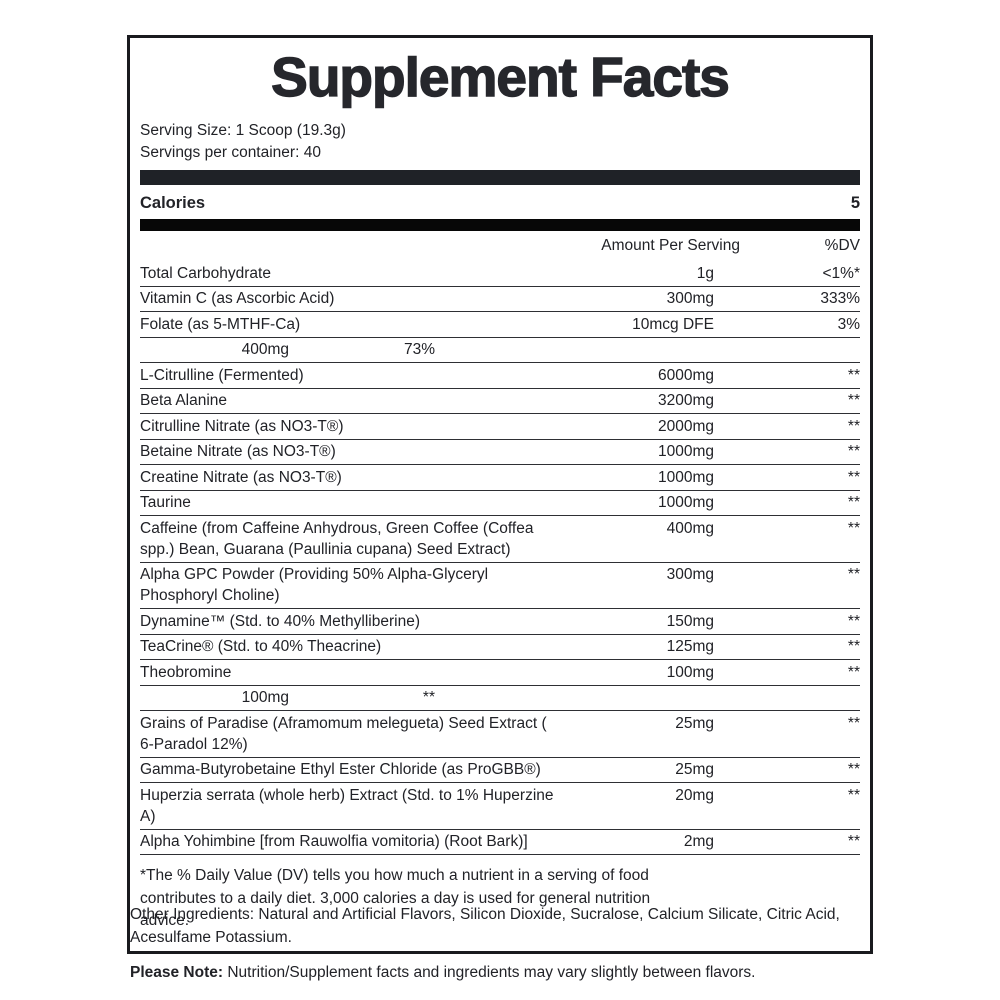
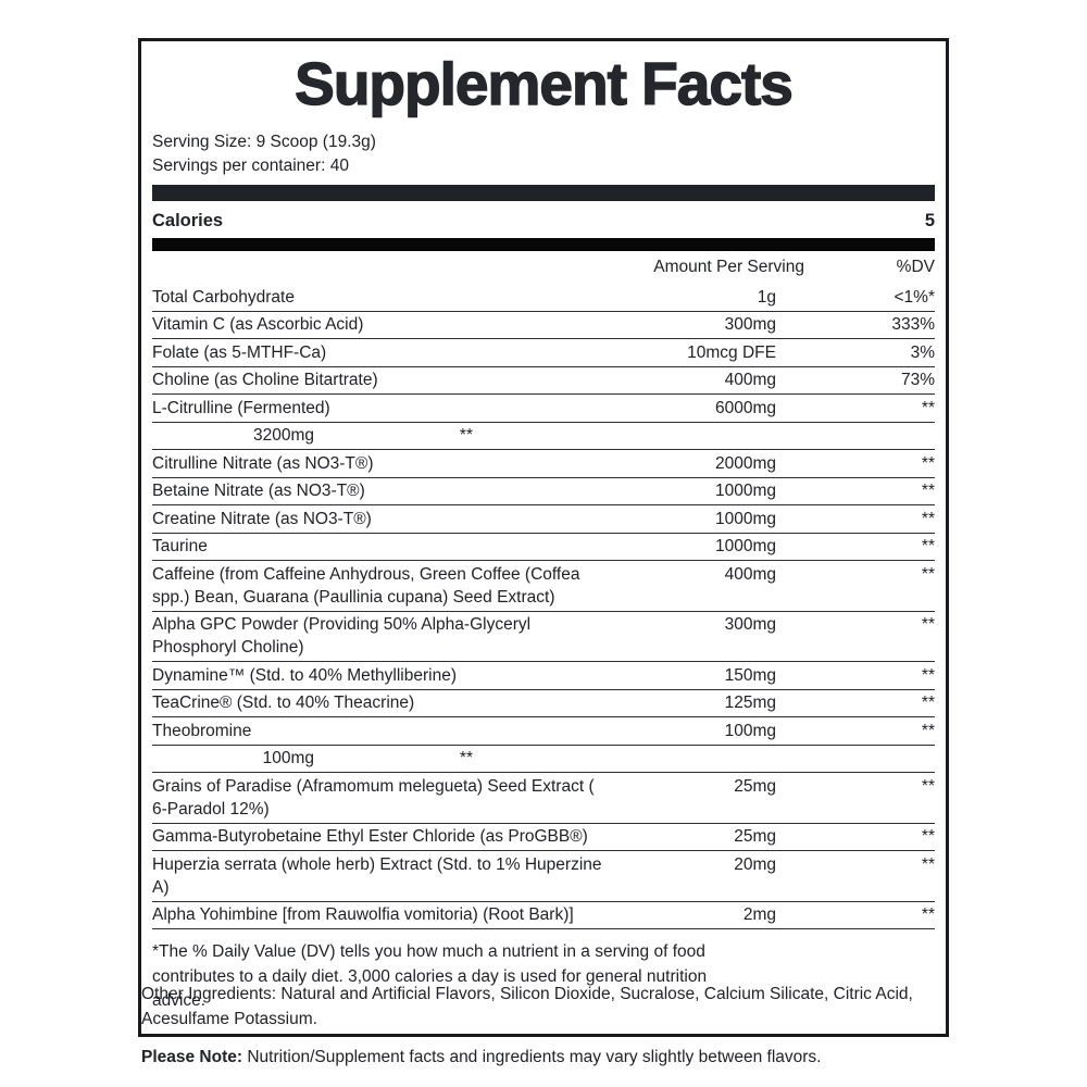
  Supplement Facts
- Serving Size: 1 Scoop (19.3g)
+ Serving Size: 9 Scoop (19.3g)
  Servings per container: 40
  Calories
  5
  Amount Per Serving
  %DV
  Total Carbohydrate
  1g
  <1%*
  Vitamin C (as Ascorbic Acid)
  300mg
  333%
  Folate (as 5-MTHF-Ca)
  10mcg DFE
  3%
+ Choline (as Choline Bitartrate)
  400mg
  73%
  L-Citrulline (Fermented)
  6000mg
  **
- Beta Alanine
  3200mg
  **
  Citrulline Nitrate (as NO3-T®)
  2000mg
  **
  Betaine Nitrate (as NO3-T®)
  1000mg
  **
  Creatine Nitrate (as NO3-T®)
  1000mg
  **
  Taurine
  1000mg
  **
  Caffeine (from Caffeine Anhydrous, Green Coffee (Coffea spp.) Bean, Guarana (Paullinia cupana) Seed Extract)
  400mg
  **
  Alpha GPC Powder (Providing 50% Alpha-Glyceryl Phosphoryl Choline)
  300mg
  **
  Dynamine™ (Std. to 40% Methylliberine)
  150mg
  **
  TeaCrine® (Std. to 40% Theacrine)
  125mg
  **
  Theobromine
  100mg
  **
  100mg
  **
  Grains of Paradise (Aframomum melegueta) Seed Extract ( 6-Paradol 12%)
  25mg
  **
  Gamma-Butyrobetaine Ethyl Ester Chloride (as ProGBB®)
  25mg
  **
  Huperzia serrata (whole herb) Extract (Std. to 1% Huperzine A)
  20mg
  **
  Alpha Yohimbine [from Rauwolfia vomitoria) (Root Bark)]
  2mg
  **
  *The % Daily Value (DV) tells you how much a nutrient in a serving of food contributes to a daily diet. 3,000 calories a day is used for general nutrition advice.
  Other Ingredients: Natural and Artificial Flavors, Silicon Dioxide, Sucralose, Calcium Silicate, Citric Acid, Acesulfame Potassium.
  Please Note: Nutrition/Supplement facts and ingredients may vary slightly between flavors.
